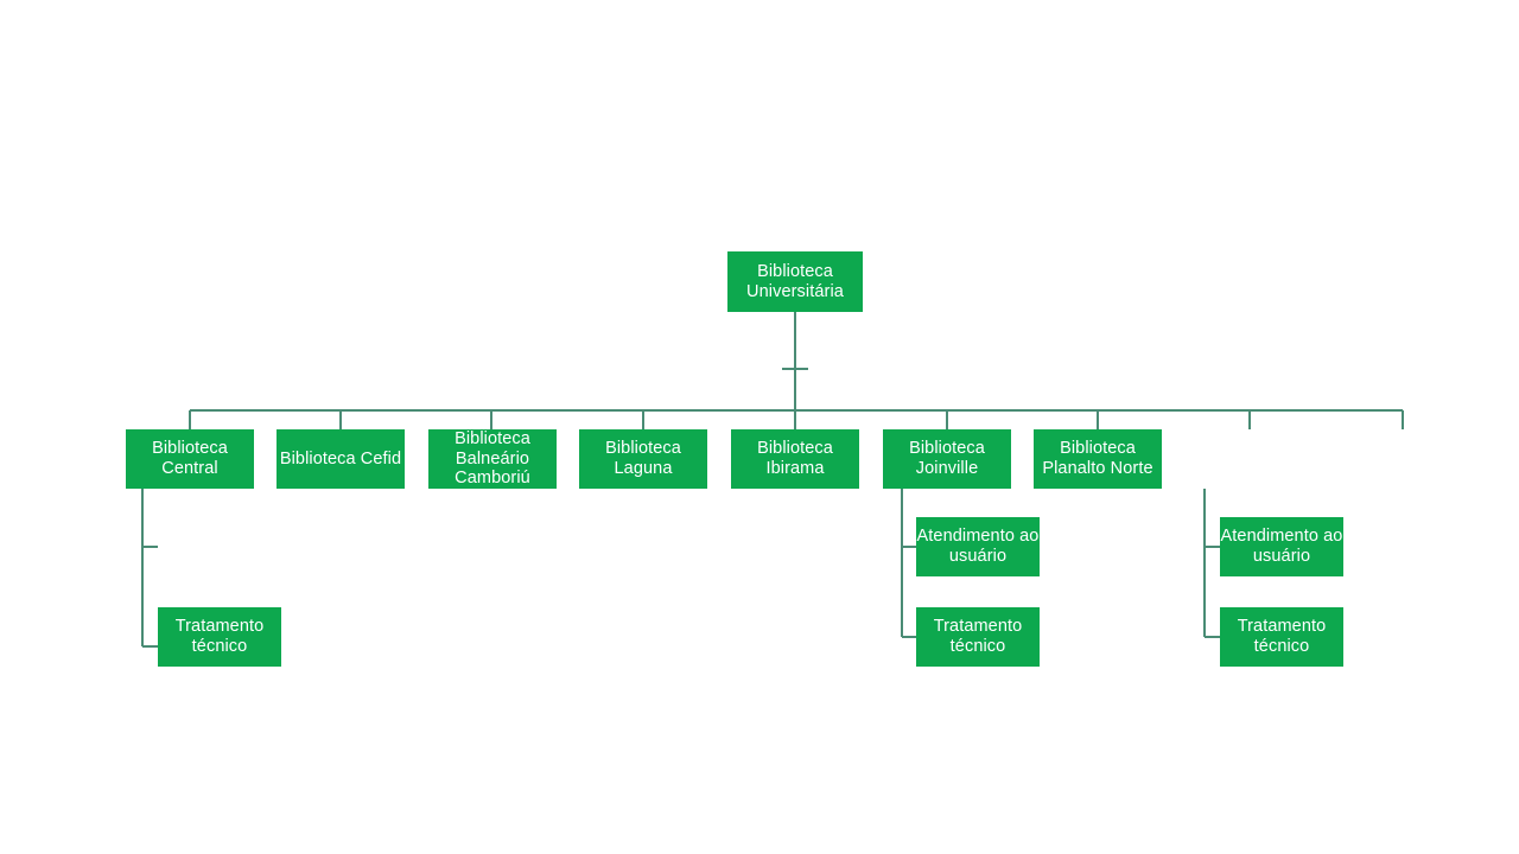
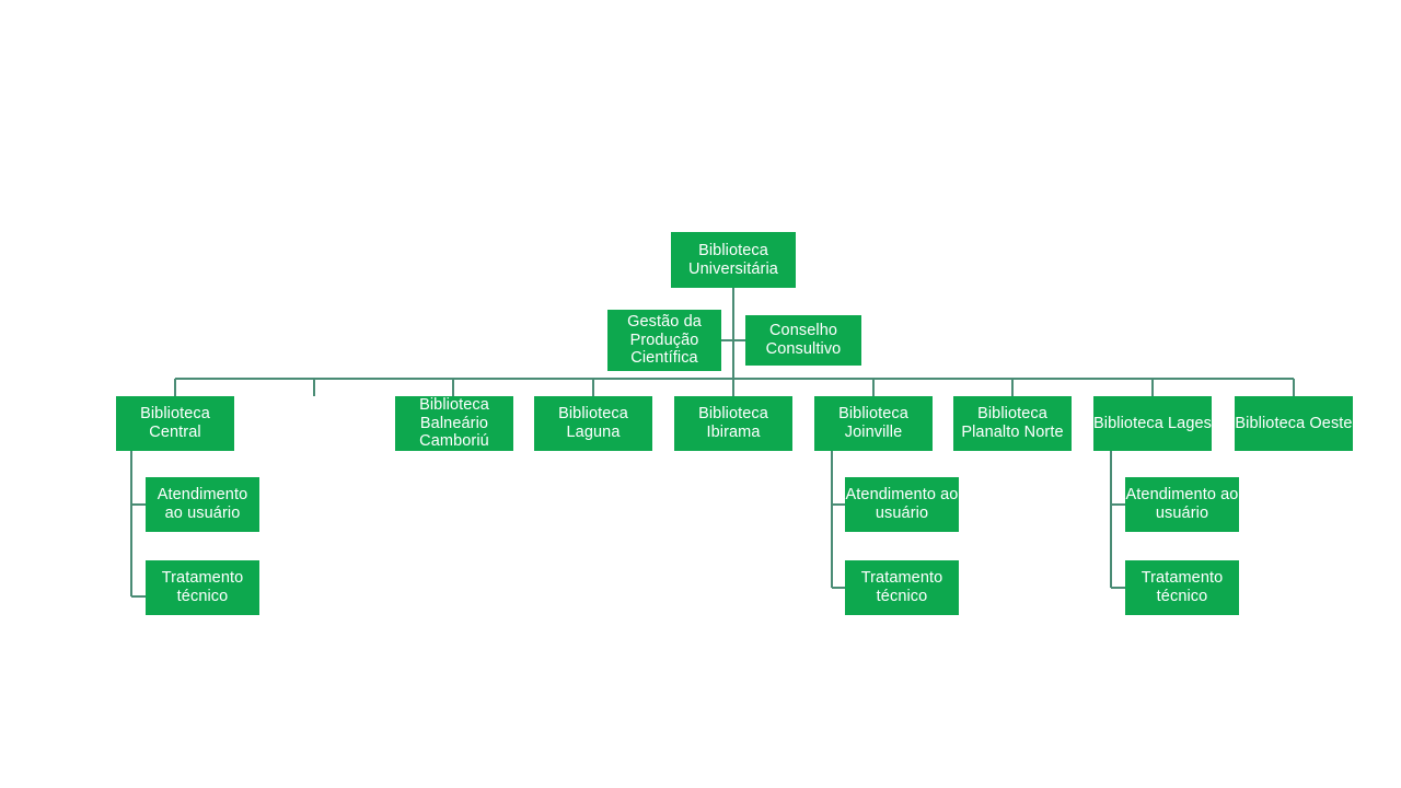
  Biblioteca
  Universitária
+ Gestão da
+ Produção
+ Científica
+ Conselho
+ Consultivo
  Biblioteca
  Central
- Biblioteca Cefid
  Biblioteca
  Balneário
  Camboriú
  Biblioteca
  Laguna
  Biblioteca
  Ibirama
  Biblioteca
  Joinville
  Biblioteca
  Planalto Norte
+ Biblioteca Lages
+ Biblioteca Oeste
+ Atendimento
+ ao usuário
  Tratamento
  técnico
  Atendimento ao
  usuário
  Tratamento
  técnico
  Atendimento ao
  usuário
  Tratamento
  técnico
